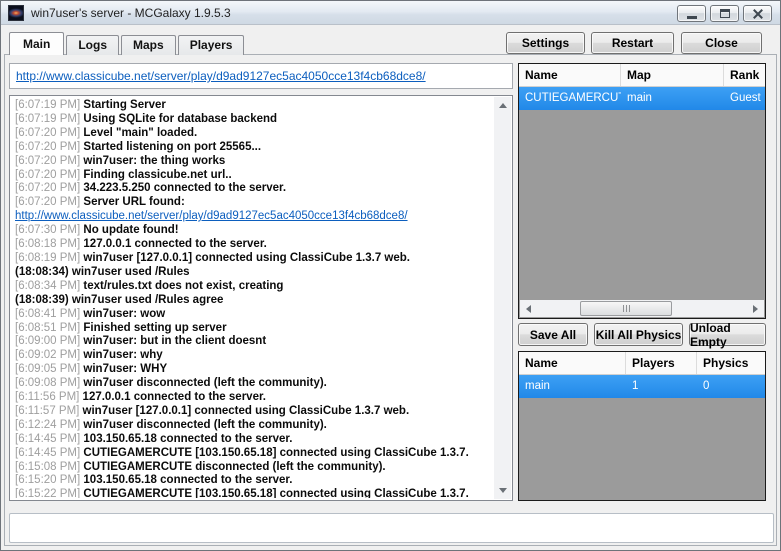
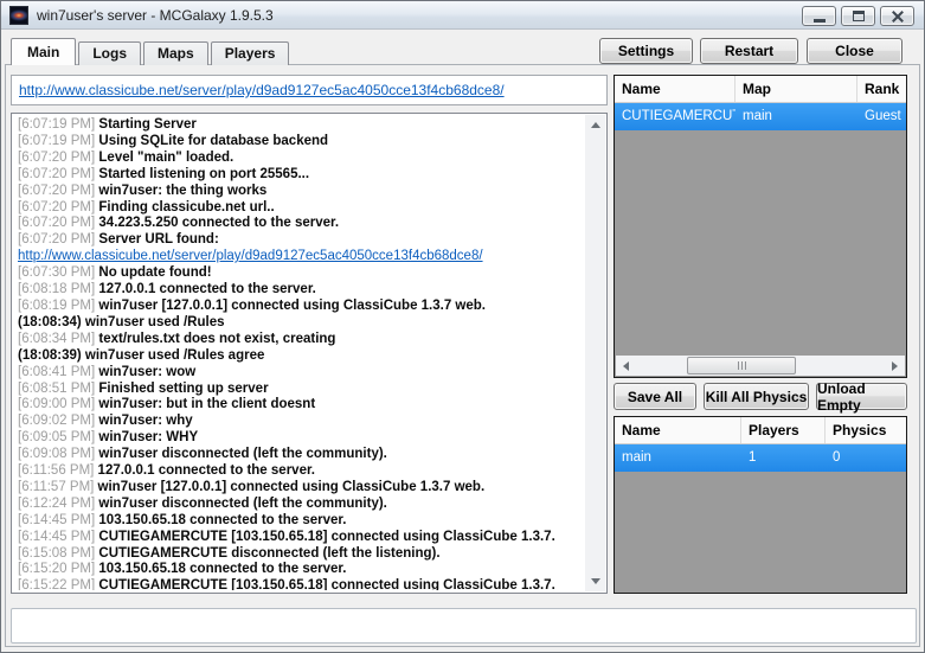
  win7user's server - MCGalaxy 1.9.5.3
  Main
  Logs
  Maps
  Players
  Settings
  Restart
  Close
  http://www.classicube.net/server/play/d9ad9127ec5ac4050cce13f4cb68dce8/
  [6:07:19 PM] Starting Server
  [6:07:19 PM] Using SQLite for database backend
  [6:07:20 PM] Level "main" loaded.
  [6:07:20 PM] Started listening on port 25565...
  [6:07:20 PM] win7user: the thing works
  [6:07:20 PM] Finding classicube.net url..
  [6:07:20 PM] 34.223.5.250 connected to the server.
  [6:07:20 PM] Server URL found:
  http://www.classicube.net/server/play/d9ad9127ec5ac4050cce13f4cb68dce8/
  [6:07:30 PM] No update found!
  [6:08:18 PM] 127.0.0.1 connected to the server.
  [6:08:19 PM] win7user [127.0.0.1] connected using ClassiCube 1.3.7 web.
  (18:08:34) win7user used /Rules
  [6:08:34 PM] text/rules.txt does not exist, creating
  (18:08:39) win7user used /Rules agree
  [6:08:41 PM] win7user: wow
  [6:08:51 PM] Finished setting up server
  [6:09:00 PM] win7user: but in the client doesnt
  [6:09:02 PM] win7user: why
  [6:09:05 PM] win7user: WHY
  [6:09:08 PM] win7user disconnected (left the community).
  [6:11:56 PM] 127.0.0.1 connected to the server.
  [6:11:57 PM] win7user [127.0.0.1] connected using ClassiCube 1.3.7 web.
  [6:12:24 PM] win7user disconnected (left the community).
  [6:14:45 PM] 103.150.65.18 connected to the server.
  [6:14:45 PM] CUTIEGAMERCUTE [103.150.65.18] connected using ClassiCube 1.3.7.
- [6:15:08 PM] CUTIEGAMERCUTE disconnected (left the community).
+ [6:15:08 PM] CUTIEGAMERCUTE disconnected (left the listening).
  [6:15:20 PM] 103.150.65.18 connected to the server.
  [6:15:22 PM] CUTIEGAMERCUTE [103.150.65.18] connected using ClassiCube 1.3.7.
  Name
  Map
  Rank
  CUTIEGAMERCU
  main
  Guest
  Save All
  Kill All Physics
  Unload Empty
  Name
  Players
  Physics
  main
  1
  0
